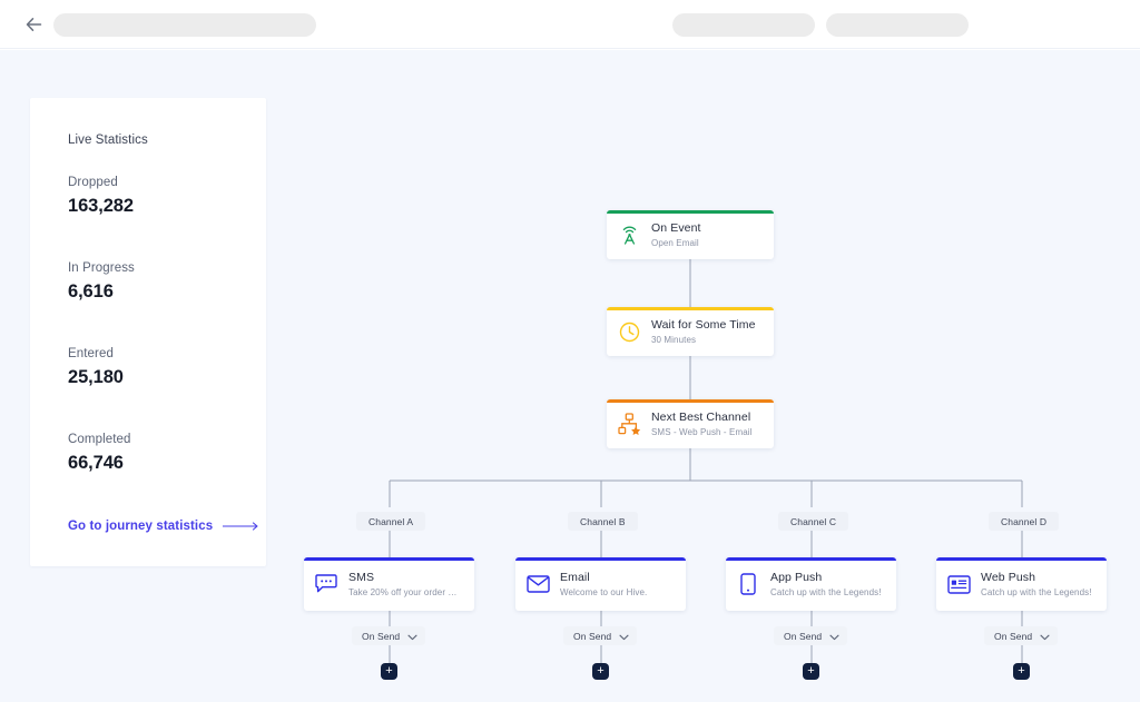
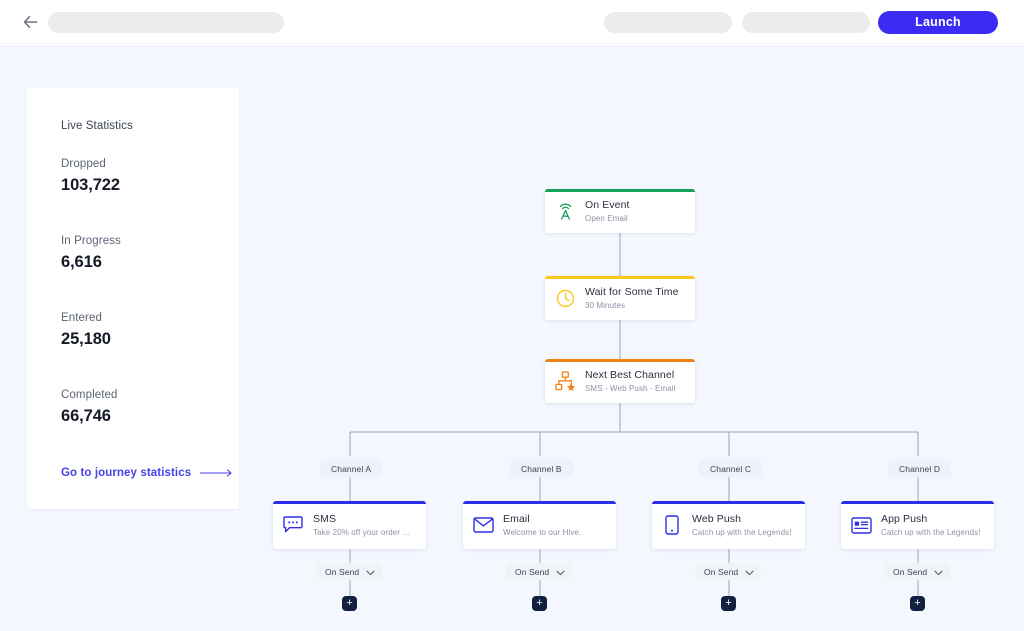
+ Launch
  Live Statistics
  Dropped
- 163,282
+ 103,722
  In Progress
  6,616
  Entered
  25,180
  Completed
  66,746
  Go to journey statistics
  On Event
  Open Email
  Wait for Some Time
  30 Minutes
  Next Best Channel
  SMS - Web Push - Email
  Channel A
  Channel B
  Channel C
  Channel D
  SMS
  Take 20% off your order with
  Email
  Welcome to our Hive.
- App Push
+ Web Push
  Catch up with the Legends!
- Web Push
+ App Push
  Catch up with the Legends!
  On Send
  On Send
  On Send
  On Send
  +
  +
  +
  +
